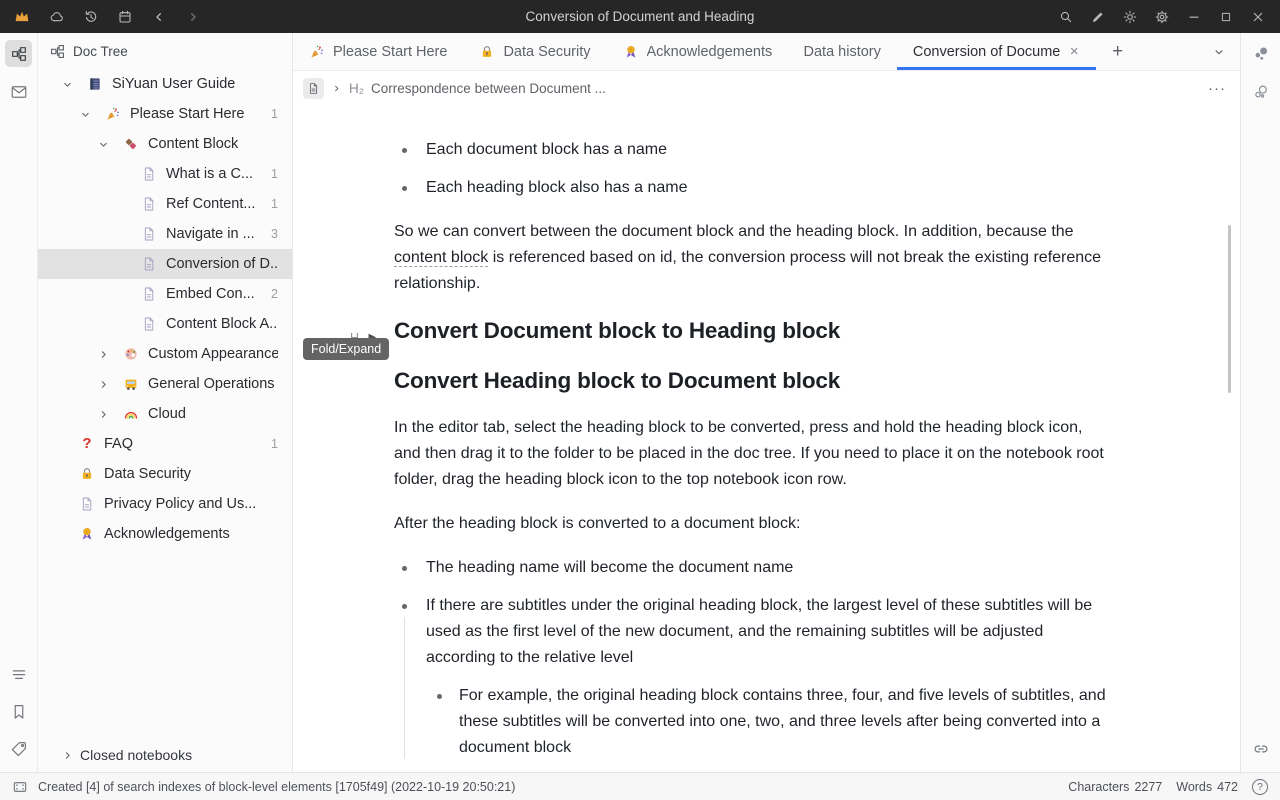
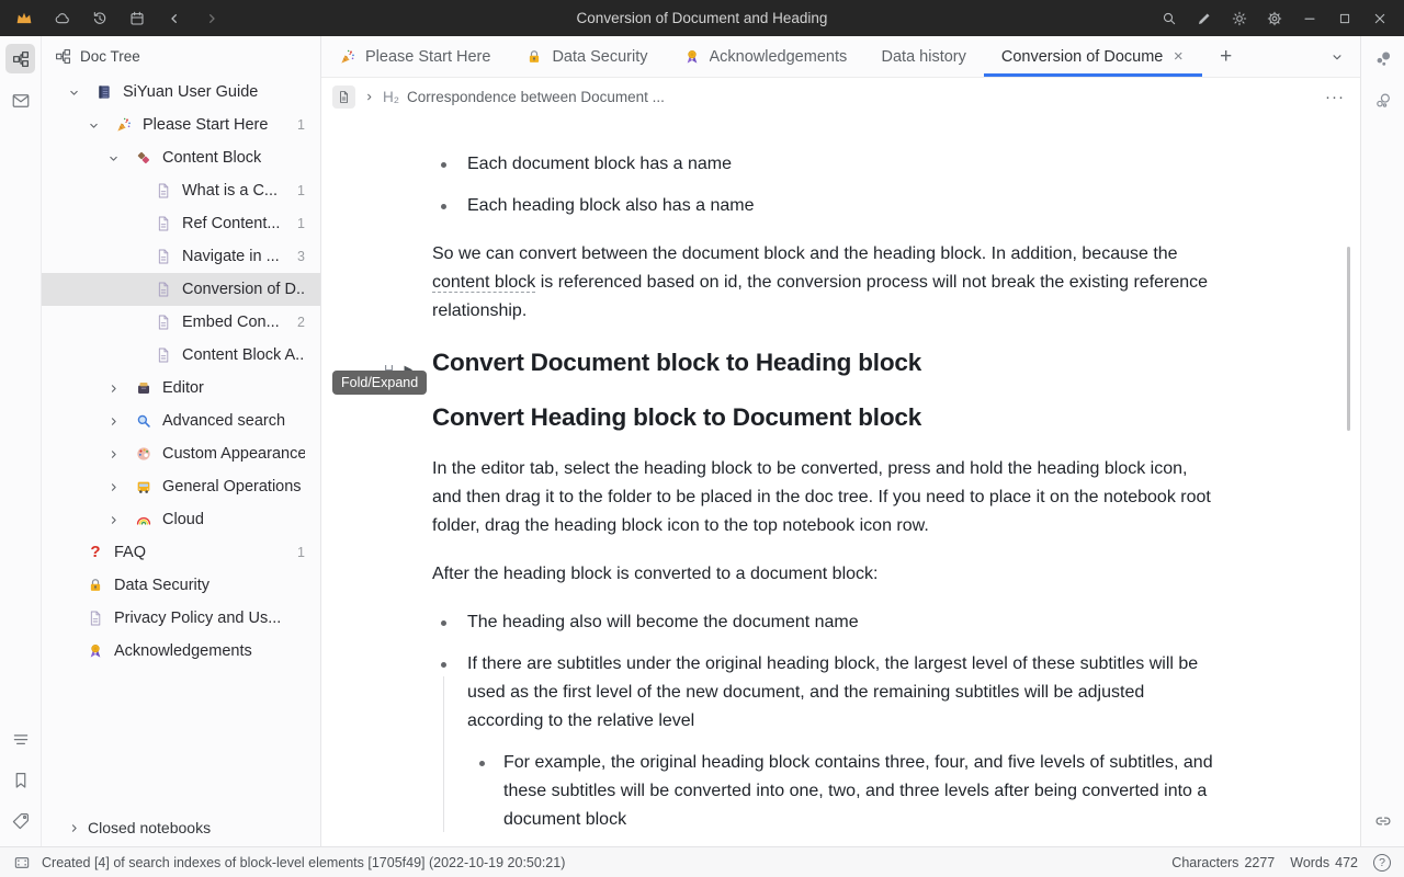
  Conversion of Document and Heading
  Doc Tree
  SiYuan User Guide
  Please Start Here
  1
  Content Block
  What is a C...
  1
  Ref Content...
  1
  Navigate in ...
  3
  Conversion of D..
  Embed Con...
  2
  Content Block A..
+ Editor
+ Advanced search
  Custom Appearance
  General Operations
  Cloud
  ?
  FAQ
  1
  Data Security
  Privacy Policy and Us...
  Acknowledgements
  Closed notebooks
  Please Start Here
  Data Security
  Acknowledgements
  Data history
  ×
  +
  H₂
  Correspondence between Document ...
  ···
  Each document block has a name
  Each heading block also has a name
  So we can convert between the document block and the heading block. In addition, because the content block is referenced based on id, the conversion process will not break the existing reference relationship.
  Convert Document block to Heading block
  Convert Heading block to Document block
  In the editor tab, select the heading block to be converted, press and hold the heading block icon, and then drag it to the folder to be placed in the doc tree. If you need to place it on the notebook root folder, drag the heading block icon to the top notebook icon row.
  After the heading block is converted to a document block:
- The heading name will become the document name
+ The heading also will become the document name
  If there are subtitles under the original heading block, the largest level of these subtitles will be used as the first level of the new document, and the remaining subtitles will be adjusted according to the relative level
  For example, the original heading block contains three, four, and five levels of subtitles, and these subtitles will be converted into one, two, and three levels after being converted into a document block
  Fold/Expand
  Created [4] of search indexes of block-level elements [1705f49] (2022-10-19 20:50:21)
  Characters
  2277
  Words
  472
  ?
